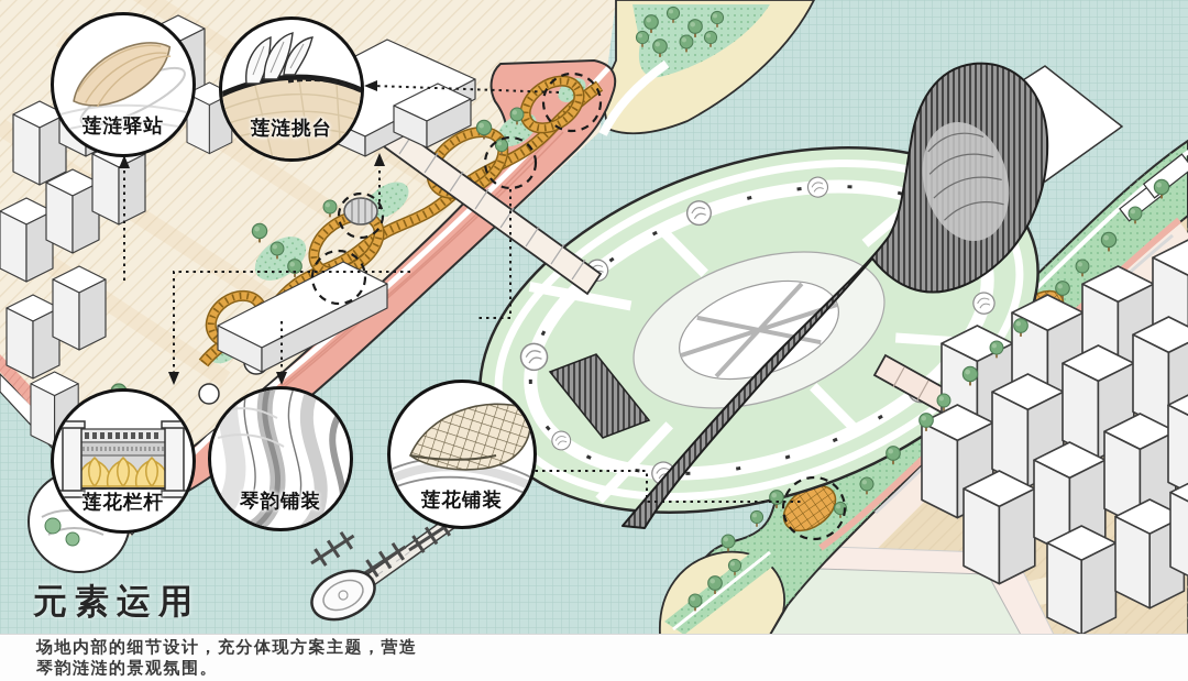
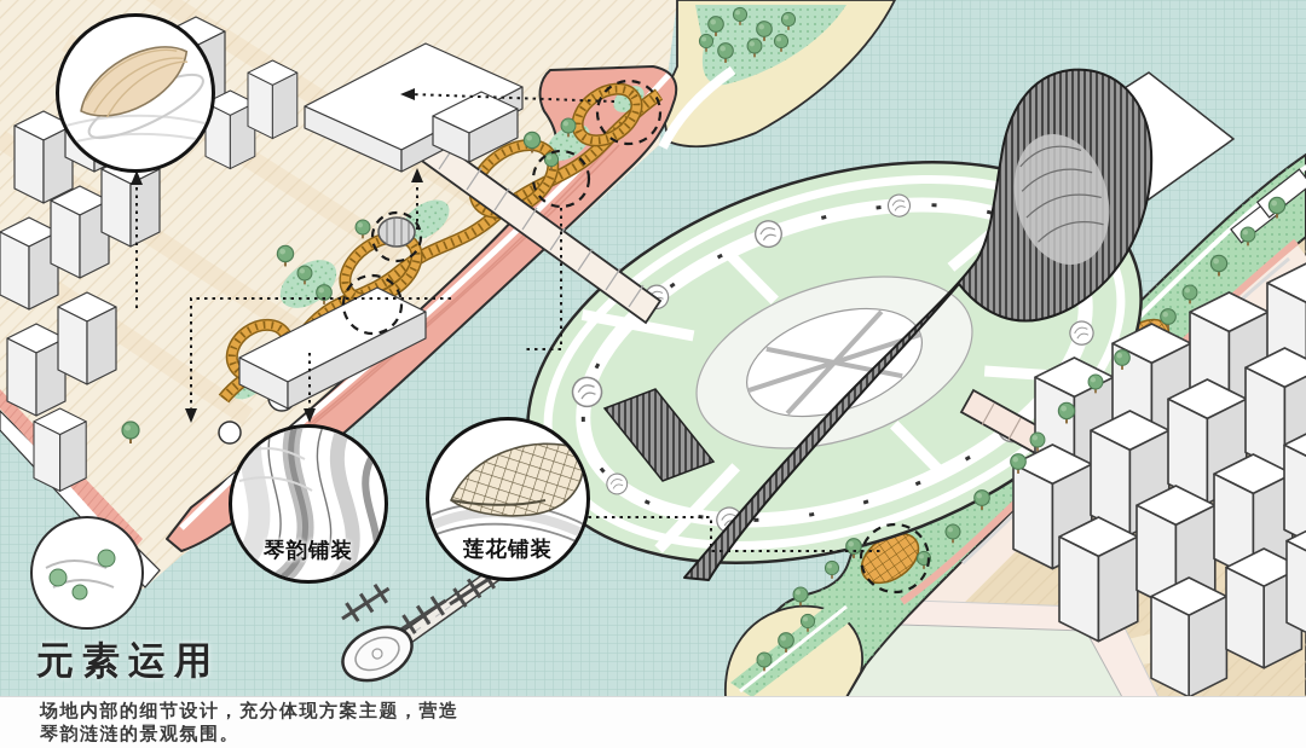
- 莲涟驿站
- 莲涟挑台
- 莲花栏杆
  琴韵铺装
  莲花铺装
  元素运用
  场地内部的细节设计，充分体现方案主题，营造
  琴韵涟涟的景观氛围。
